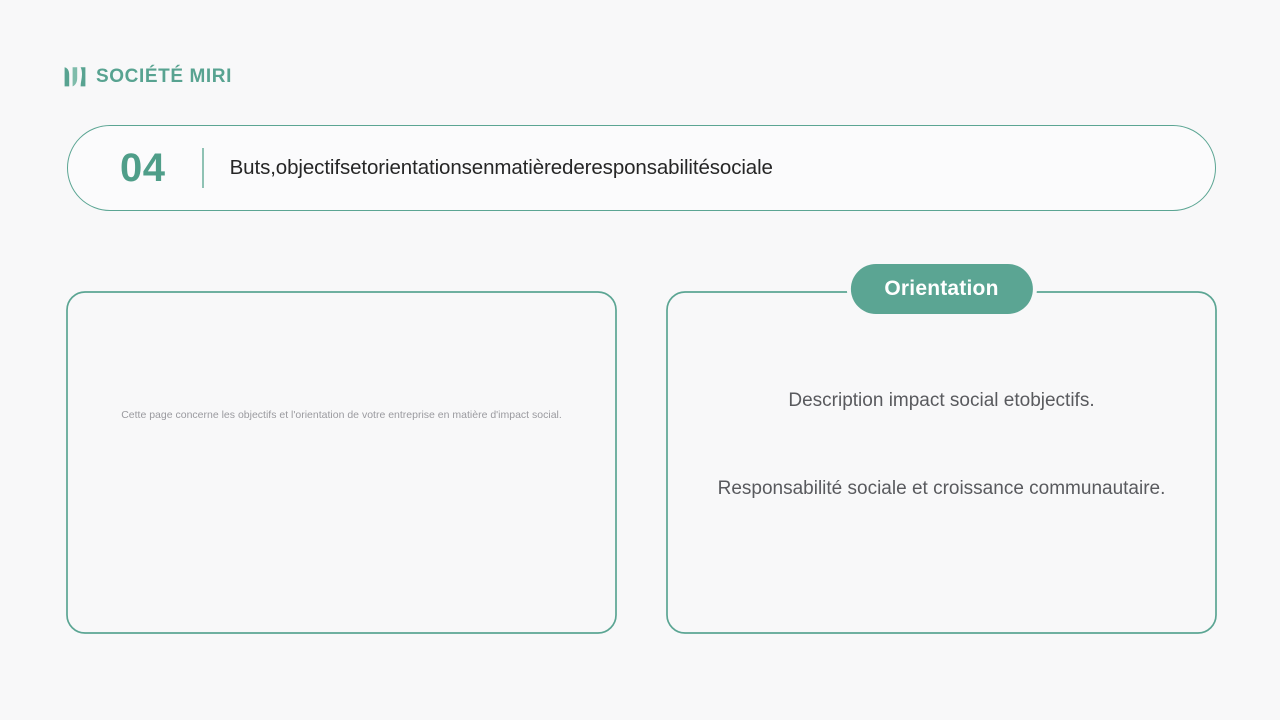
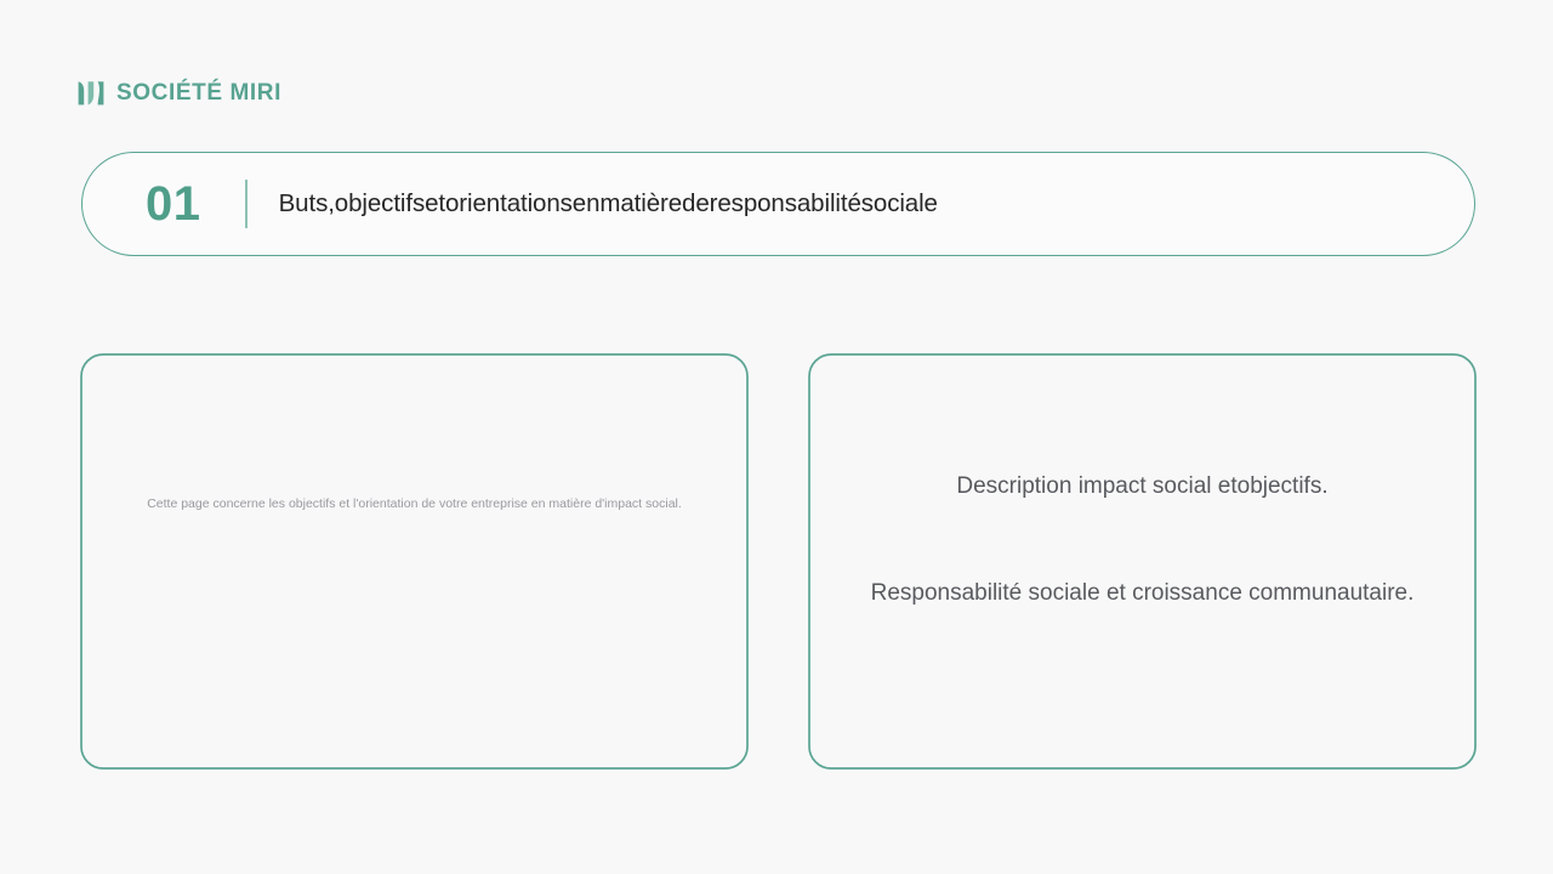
  SOCIÉTÉ MIRI
- 04
+ 01
  Buts,objectifsetorientationsenmatièrederesponsabilitésociale
  Cette page concerne les objectifs et l'orientation de votre entreprise en matière d'impact social.
- Orientation
  Description impact social etobjectifs.
  Responsabilité sociale et croissance communautaire.
